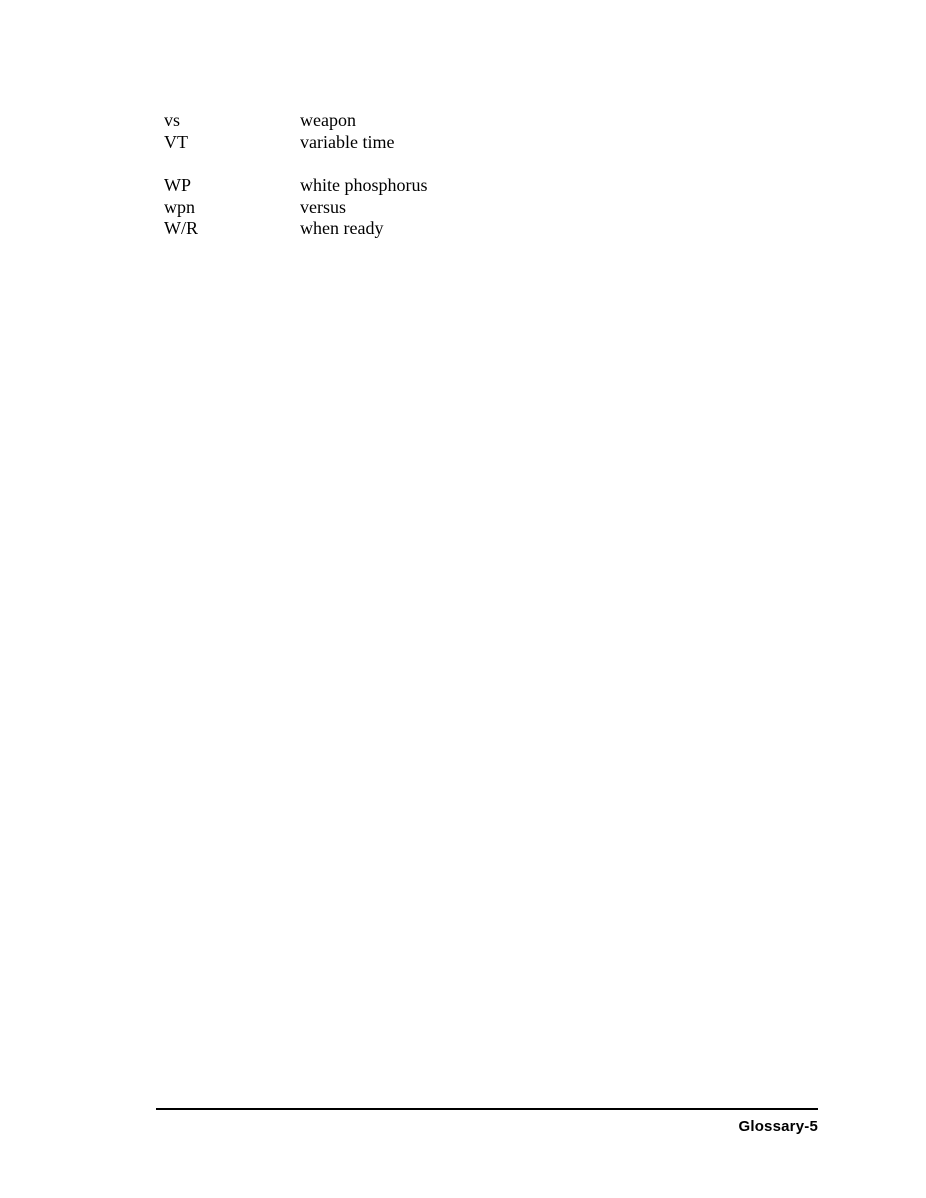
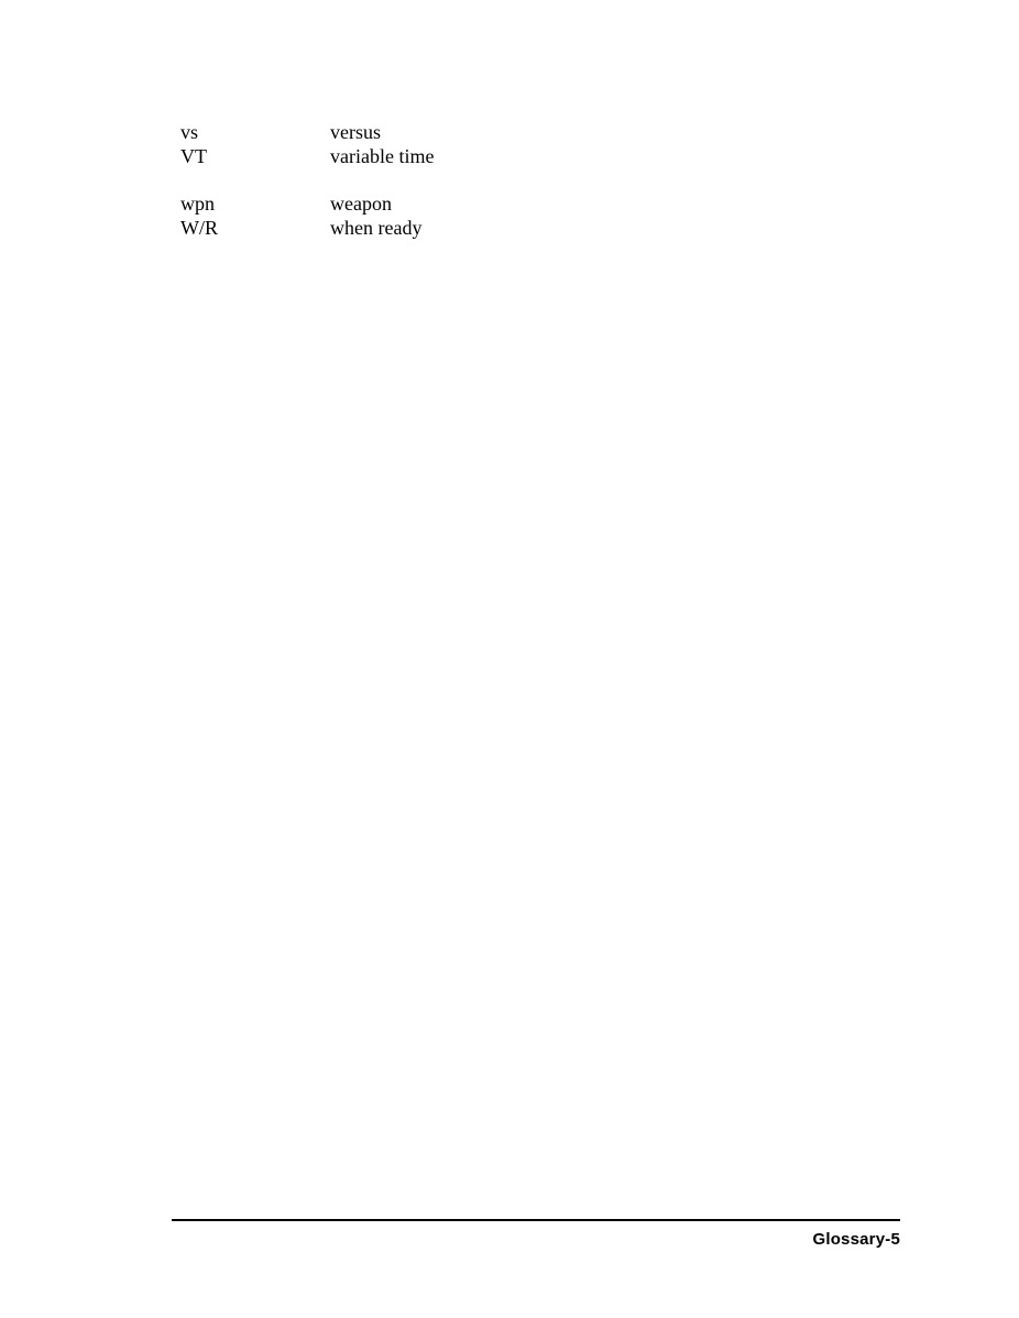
  vs
- weapon
+ versus
  VT
  variable time
- WP
- white phosphorus
  wpn
- versus
+ weapon
  W/R
  when ready
  Glossary-5
